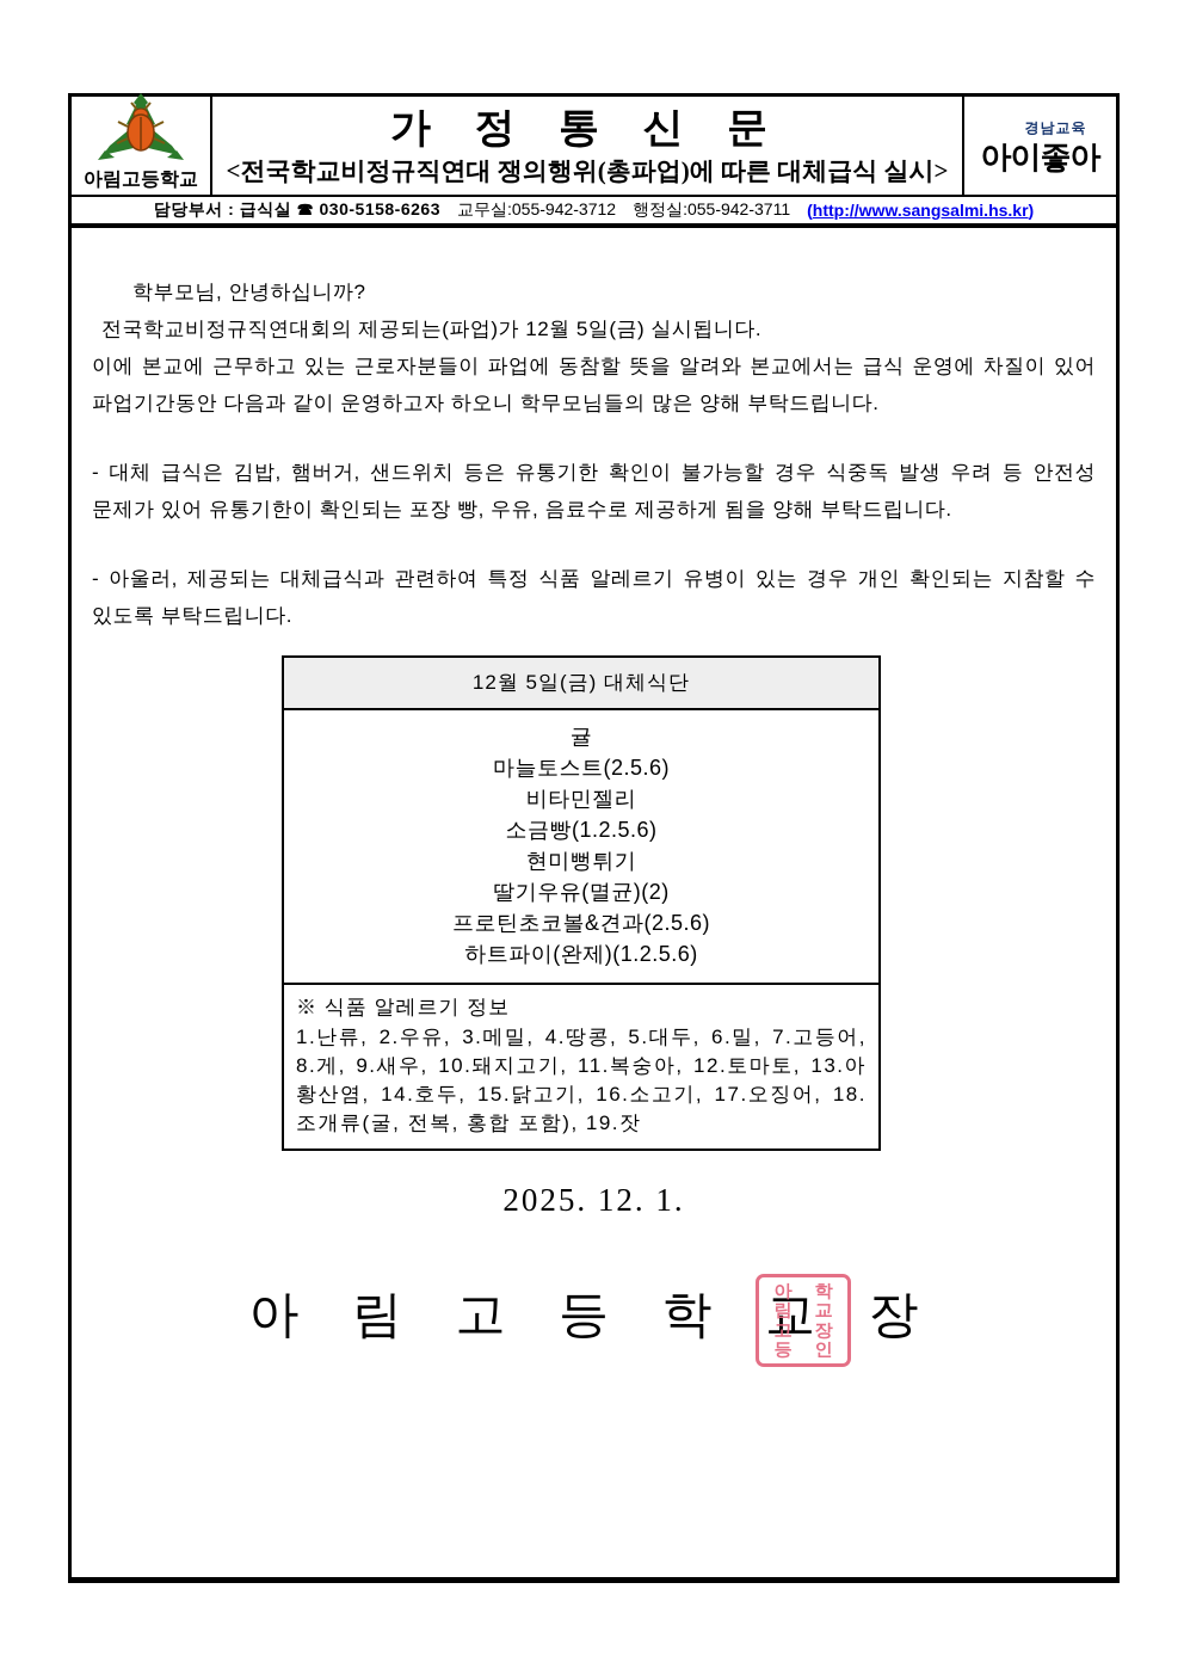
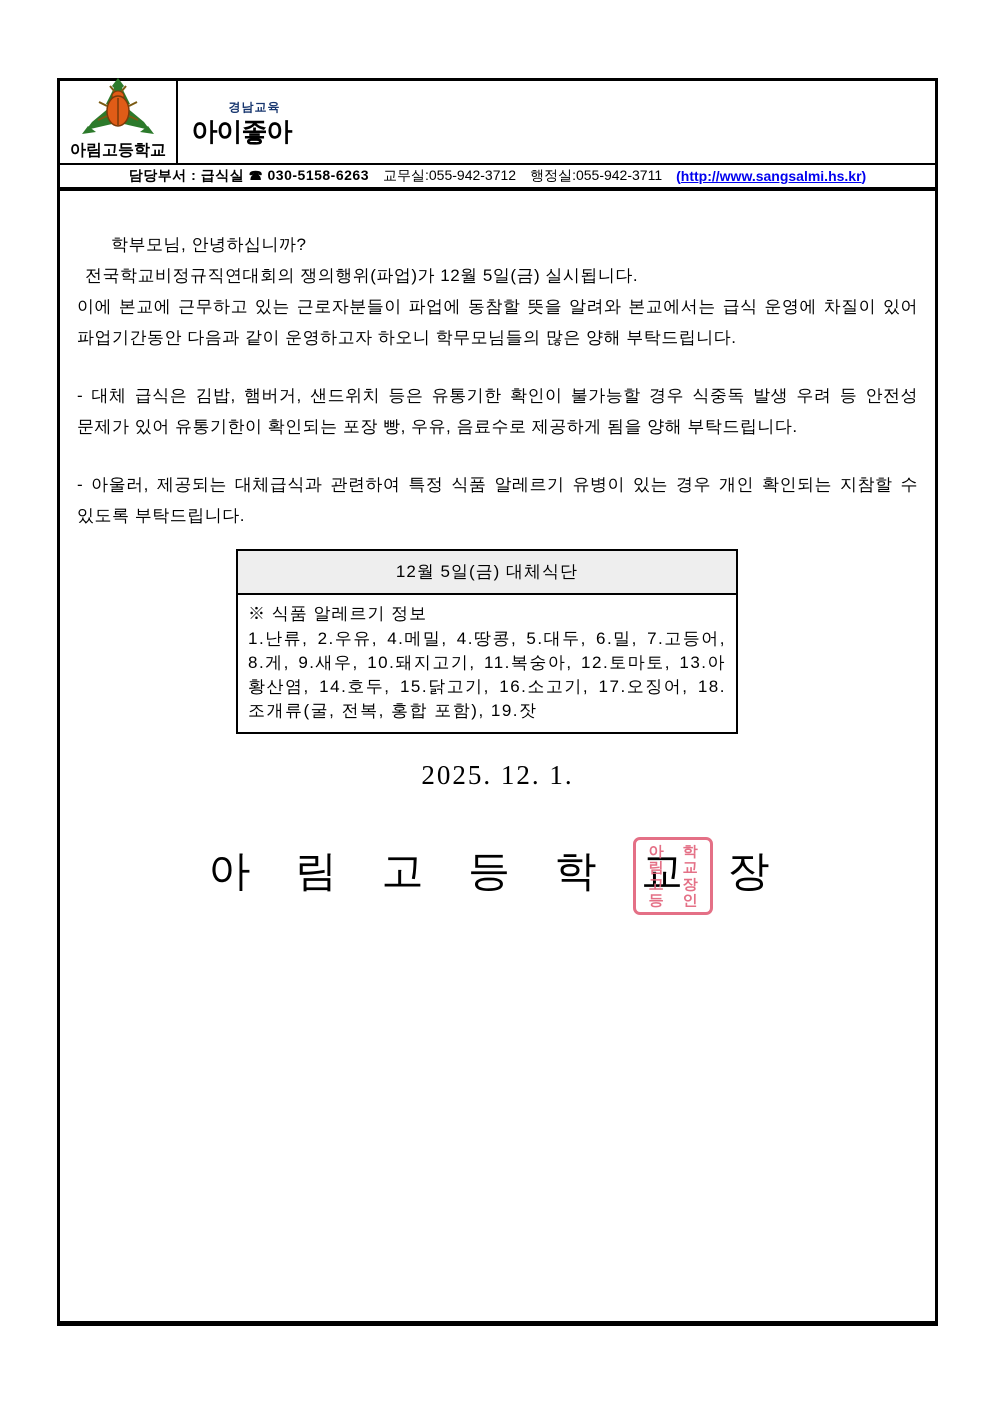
  아림고등학교
- 가 정 통 신 문
- <전국학교비정규직연대 쟁의행위(총파업)에 따른 대체급식 실시>
  경남교육
  아이좋아
  담당부서 : 급식실 ☎ 030-5158-6263
  교무실:055-942-3712
  행정실:055-942-3711
  (http://www.sangsalmi.hs.kr)
  학부모님, 안녕하십니까?
- 전국학교비정규직연대회의 제공되는(파업)가 12월 5일(금) 실시됩니다.
+ 전국학교비정규직연대회의 쟁의행위(파업)가 12월 5일(금) 실시됩니다.
  이에 본교에 근무하고 있는 근로자분들이 파업에 동참할 뜻을 알려와 본교에서는 급식 운영에 차질이 있어 파업기간동안 다음과 같이 운영하고자 하오니 학무모님들의 많은 양해 부탁드립니다.
  - 대체 급식은 김밥, 햄버거, 샌드위치 등은 유통기한 확인이 불가능할 경우 식중독 발생 우려 등 안전성 문제가 있어 유통기한이 확인되는 포장 빵, 우유, 음료수로 제공하게 됨을 양해 부탁드립니다.
  - 아울러, 제공되는 대체급식과 관련하여 특정 식품 알레르기 유병이 있는 경우 개인 확인되는 지참할 수 있도록 부탁드립니다.
  12월 5일(금) 대체식단
- 귤마늘토스트(2.5.6)비타민젤리소금빵(1.2.5.6)현미뻥튀기딸기우유(멸균)(2)프로틴초코볼&견과(2.5.6)하트파이(완제)(1.2.5.6)
- ※ 식품 알레르기 정보 1.난류, 2.우유, 3.메밀, 4.땅콩, 5.대두, 6.밀, 7.고등어, 8.게, 9.새우, 10.돼지고기, 11.복숭아, 12.토마토, 13.아황산염, 14.호두, 15.닭고기, 16.소고기, 17.오징어, 18.조개류(굴, 전복, 홍합 포함), 19.잣
+ ※ 식품 알레르기 정보 1.난류, 2.우유, 4.메밀, 4.땅콩, 5.대두, 6.밀, 7.고등어, 8.게, 9.새우, 10.돼지고기, 11.복숭아, 12.토마토, 13.아황산염, 14.호두, 15.닭고기, 16.소고기, 17.오징어, 18.조개류(굴, 전복, 홍합 포함), 19.잣
  2025. 12. 1.
  아 림 고 등 학 교 장
  아
  림
  고
  등
  학
  교
  장
  인
